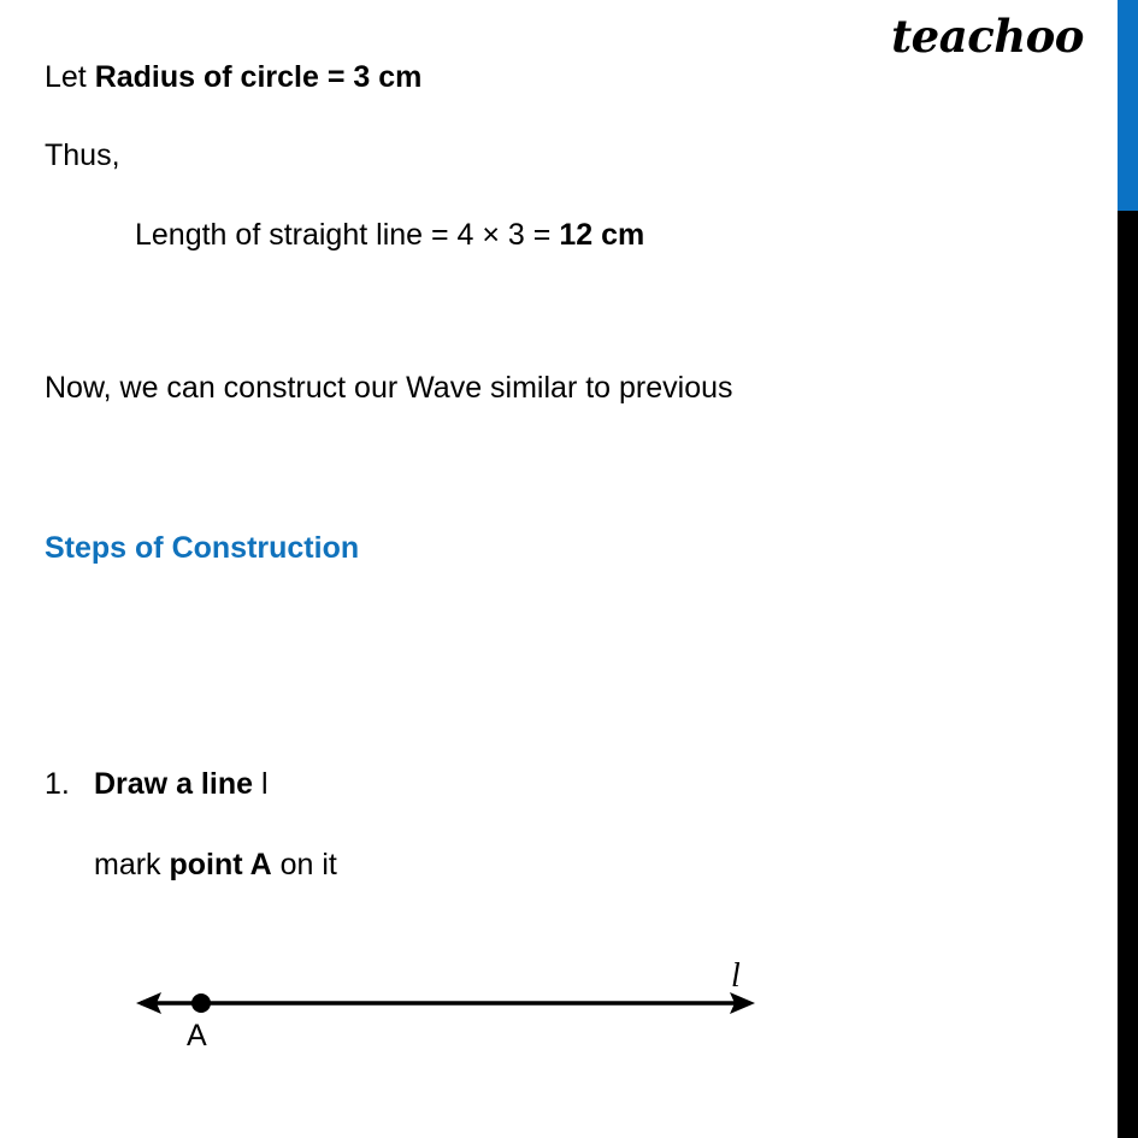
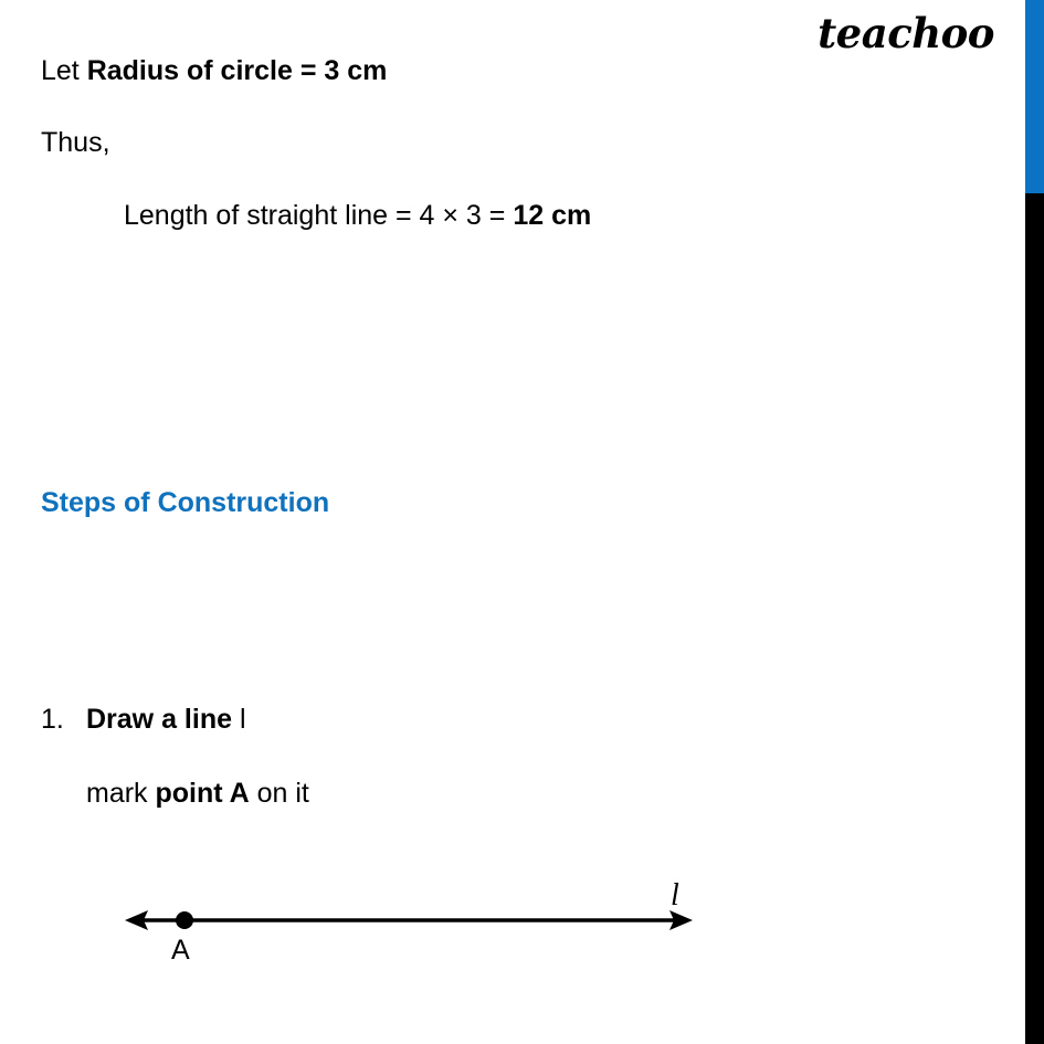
  teachoo
  Let Radius of circle = 3 cm
  Thus,
  Length of straight line = 4 × 3 = 12 cm
- Now, we can construct our Wave similar to previous
  Steps of Construction
  1. Draw a line l
  mark point A on it
  A
  l
